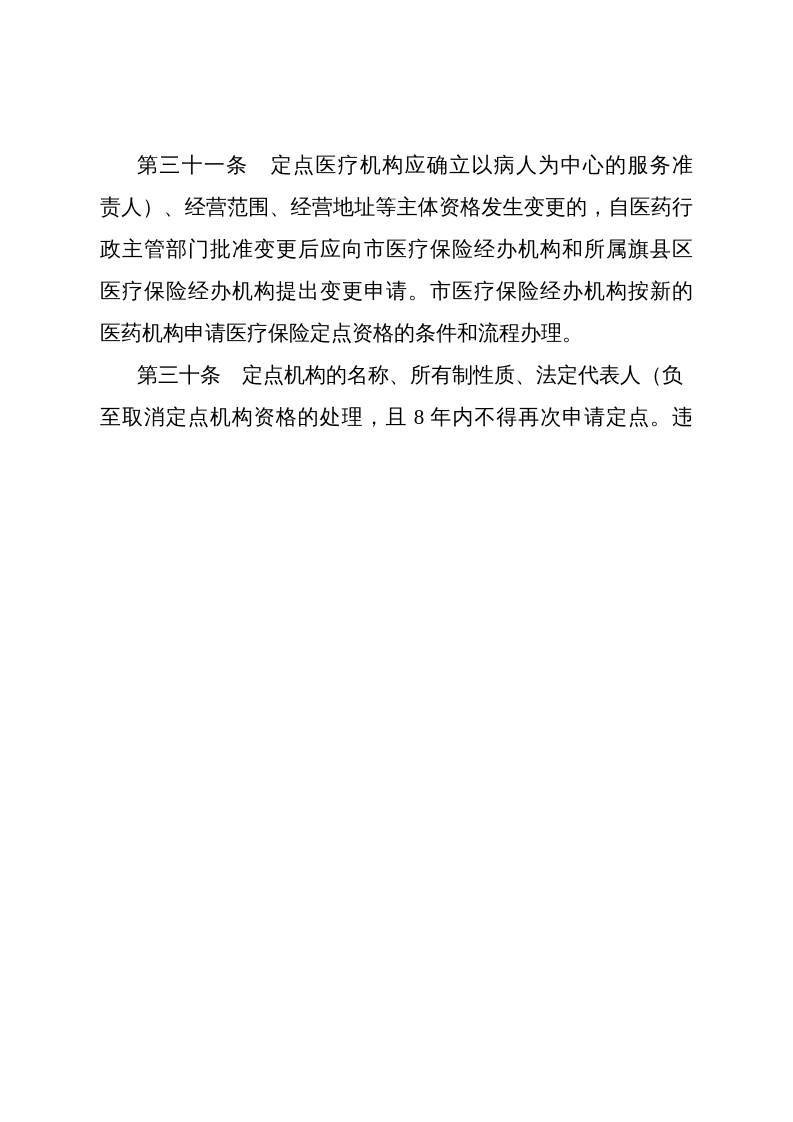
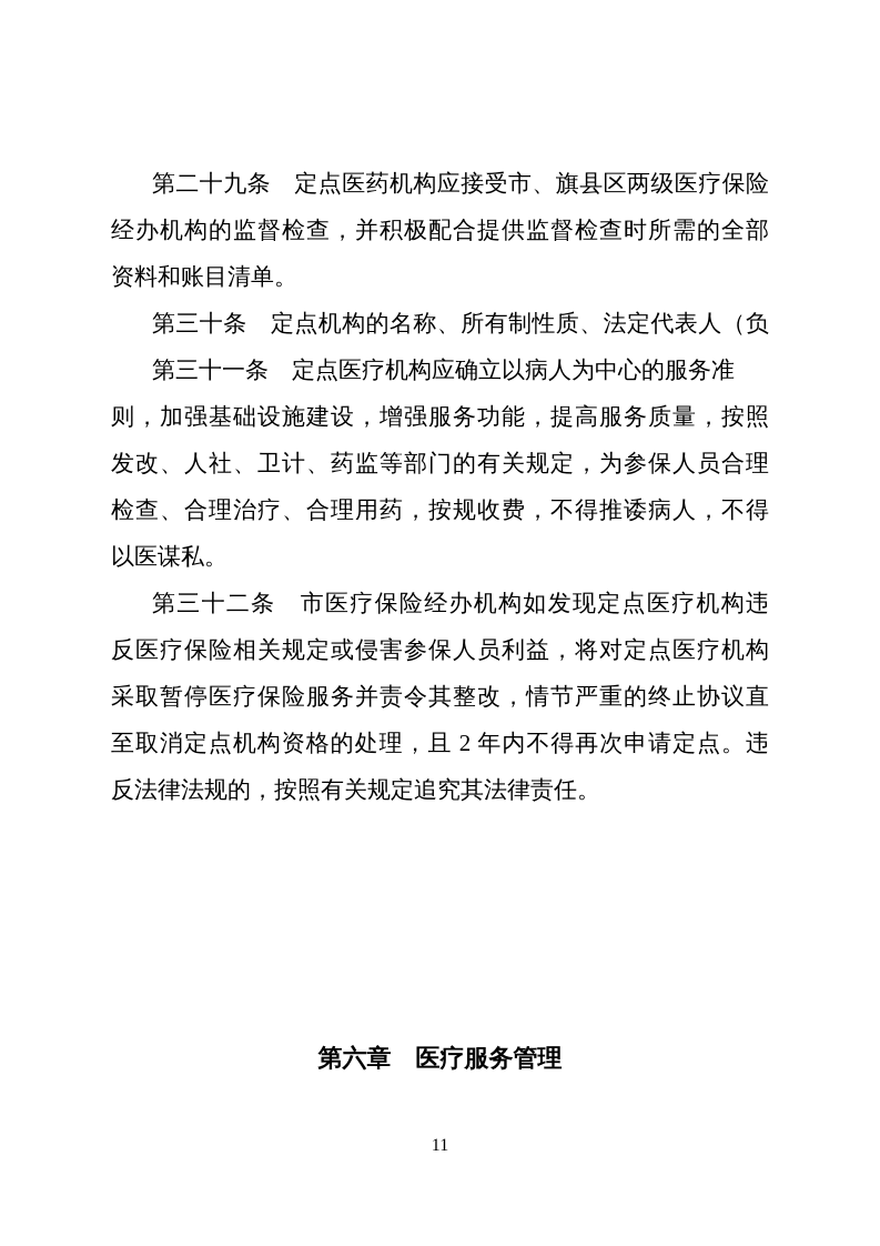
+ 第二十九条 定点医药机构应接受市、旗县区两级医疗保险
+ 经办机构的监督检查，并积极配合提供监督检查时所需的全部
+ 资料和账目清单。
- 第三十一条 定点医疗机构应确立以病人为中心的服务准
+ 第三十条 定点机构的名称、所有制性质、法定代表人（负
- 责人）、经营范围、经营地址等主体资格发生变更的，自医药行
- 政主管部门批准变更后应向市医疗保险经办机构和所属旗县区
- 医疗保险经办机构提出变更申请。市医疗保险经办机构按新的
- 医药机构申请医疗保险定点资格的条件和流程办理。
- 第三十条 定点机构的名称、所有制性质、法定代表人（负
+ 第三十一条 定点医疗机构应确立以病人为中心的服务准
+ 则，加强基础设施建设，增强服务功能，提高服务质量，按照
+ 发改、人社、卫计、药监等部门的有关规定，为参保人员合理
+ 检查、合理治疗、合理用药，按规收费，不得推诿病人，不得
+ 以医谋私。
+ 第三十二条 市医疗保险经办机构如发现定点医疗机构违
+ 反医疗保险相关规定或侵害参保人员利益，将对定点医疗机构
+ 采取暂停医疗保险服务并责令其整改，情节严重的终止协议直
- 至取消定点机构资格的处理，且 8 年内不得再次申请定点。违
+ 至取消定点机构资格的处理，且 2 年内不得再次申请定点。违
+ 反法律法规的，按照有关规定追究其法律责任。
+ 第六章 医疗服务管理
+ 11
